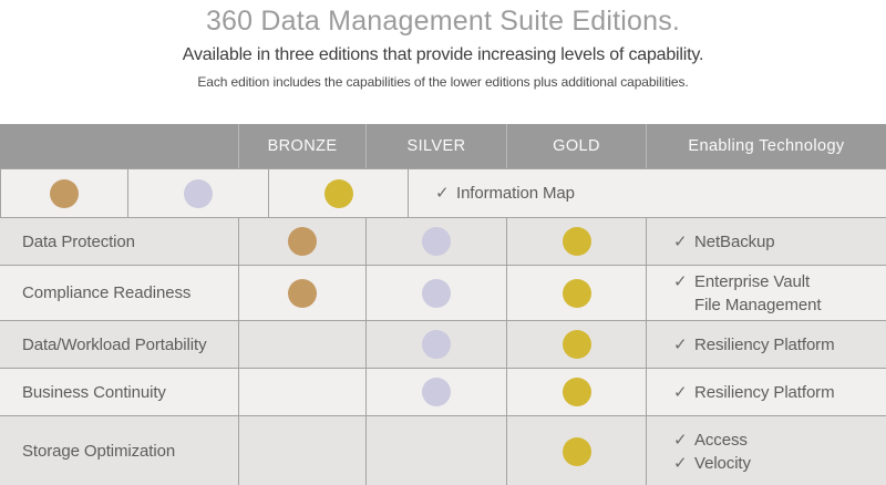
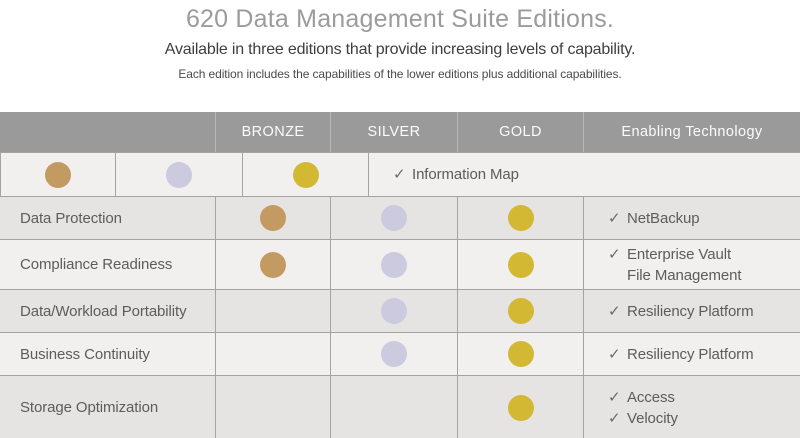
- 360 Data Management Suite Editions.
+ 620 Data Management Suite Editions.
  Available in three editions that provide increasing levels of capability.
  Each edition includes the capabilities of the lower editions plus additional capabilities.
  BRONZE
  SILVER
  GOLD
  Enabling Technology
  ✓ Information Map
  Data Protection
  ✓ NetBackup
  Compliance Readiness
  ✓ Enterprise Vault
  File Management
  Data/Workload Portability
  ✓ Resiliency Platform
  Business Continuity
  ✓ Resiliency Platform
  Storage Optimization
  ✓ Access
  ✓ Velocity
